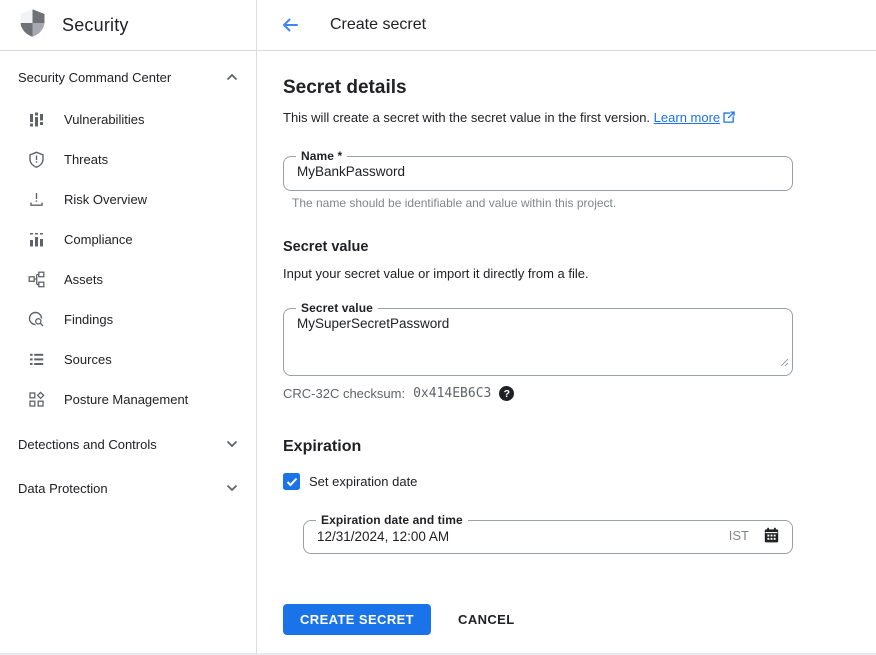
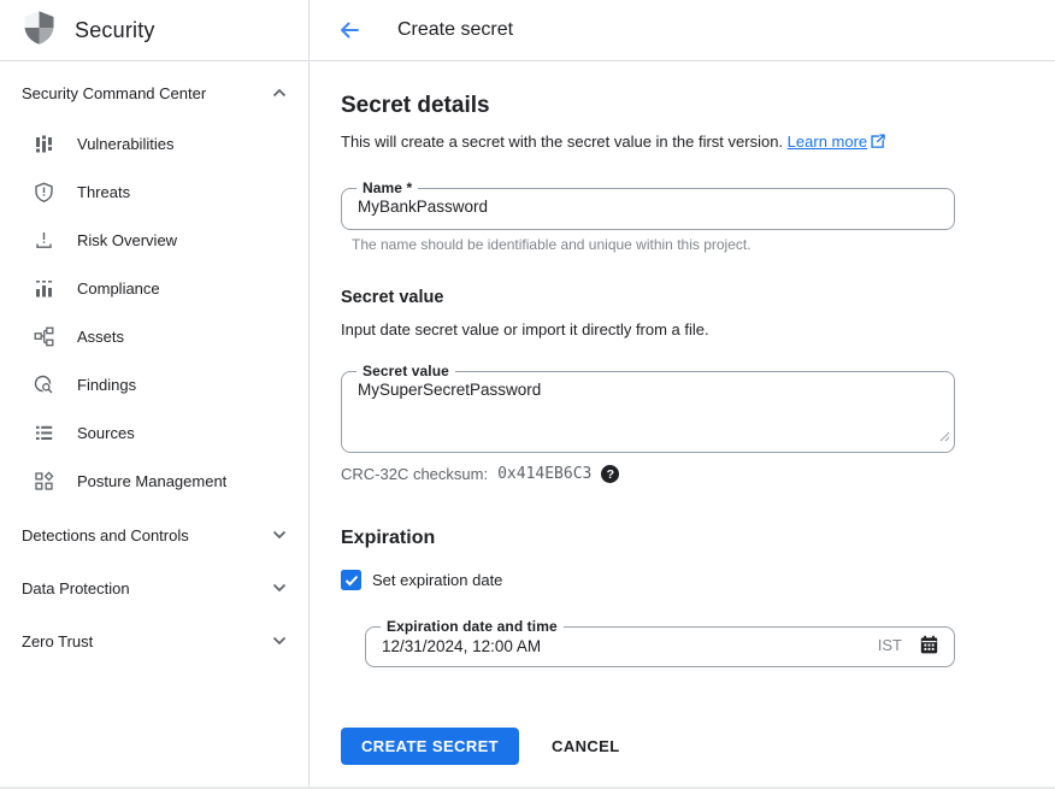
  Security
  Security Command Center
  Vulnerabilities
  Threats
  Risk Overview
  Compliance
  Assets
  Findings
  Sources
  Posture Management
  Detections and Controls
  Data Protection
+ Zero Trust
  Create secret
  Secret details
  This will create a secret with the secret value in the first version. Learn more
  Name *
  MyBankPassword
- The name should be identifiable and value within this project.
+ The name should be identifiable and unique within this project.
  Secret value
- Input your secret value or import it directly from a file.
+ Input date secret value or import it directly from a file.
  Secret value
  MySuperSecretPassword
  CRC-32C checksum:
  0x414EB6C3
  ?
  Expiration
  Set expiration date
  Expiration date and time
  12/31/2024, 12:00 AM
  IST
  CREATE SECRET
  CANCEL
